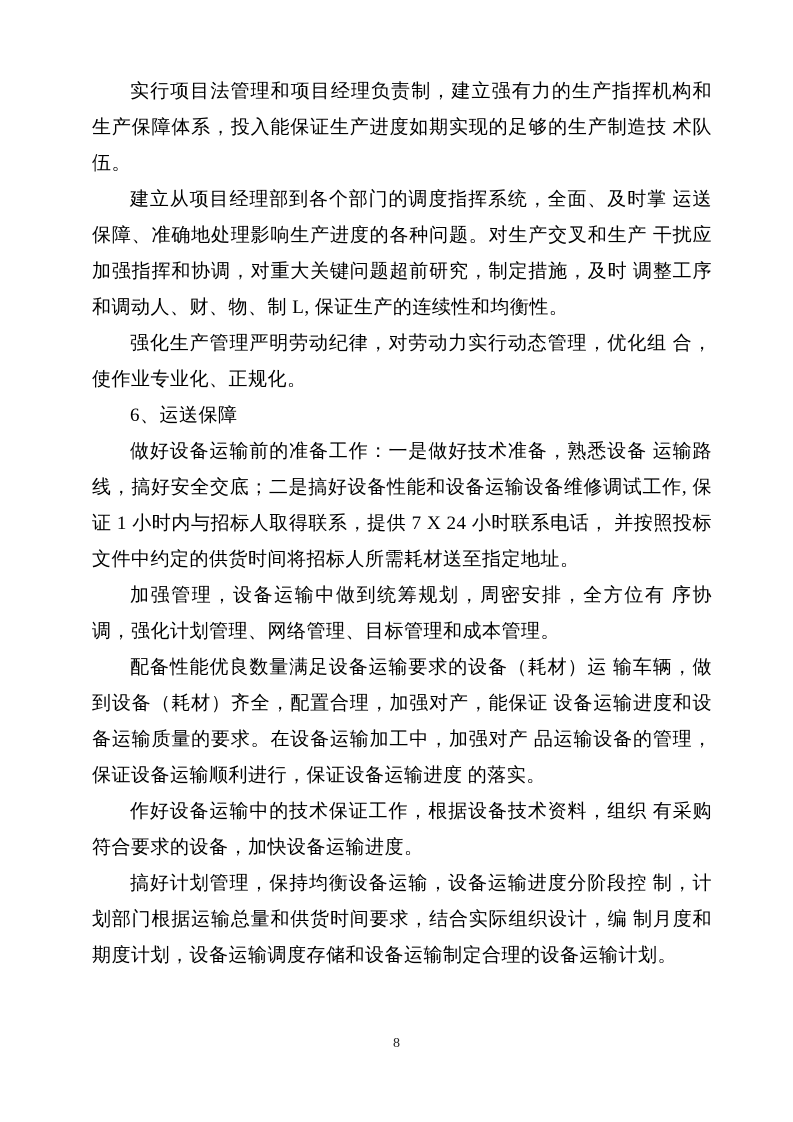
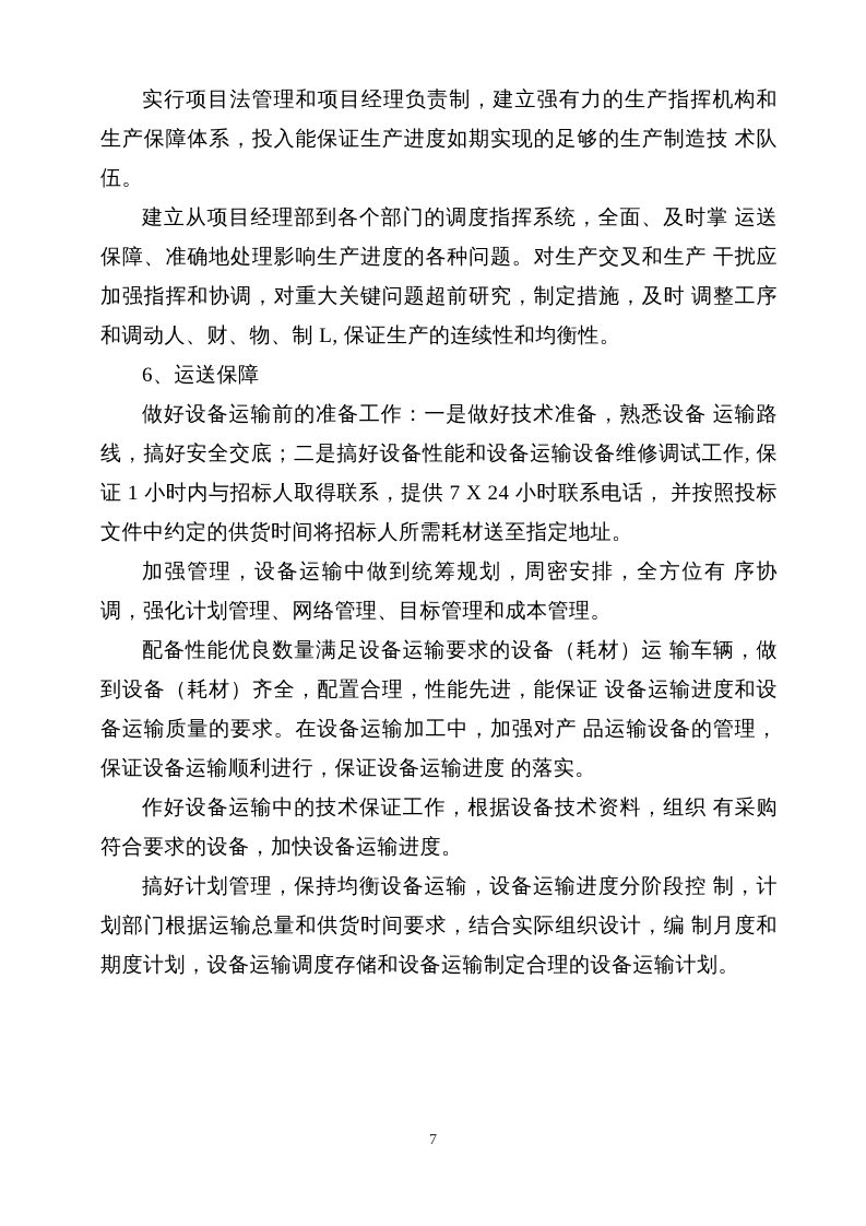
  实行项目法管理和项目经理负责制，建立强有力的生产指挥机构和生产保障体系，投入能保证生产进度如期实现的足够的生产制造技 术队伍。
  建立从项目经理部到各个部门的调度指挥系统，全面、及时掌 运送保障、准确地处理影响生产进度的各种问题。对生产交叉和生产 干扰应加强指挥和协调，对重大关键问题超前研究，制定措施，及时 调整工序和调动人、财、物、制 L, 保证生产的连续性和均衡性。
- 强化生产管理严明劳动纪律，对劳动力实行动态管理，优化组 合，使作业专业化、正规化。
  6、运送保障
  做好设备运输前的准备工作：一是做好技术准备，熟悉设备 运输路线，搞好安全交底；二是搞好设备性能和设备运输设备维修调试工作, 保证 1 小时内与招标人取得联系，提供 7 X 24 小时联系电话， 并按照投标文件中约定的供货时间将招标人所需耗材送至指定地址。
  加强管理，设备运输中做到统筹规划，周密安排，全方位有 序协调，强化计划管理、网络管理、目标管理和成本管理。
- 配备性能优良数量满足设备运输要求的设备（耗材）运 输车辆，做到设备（耗材）齐全，配置合理，加强对产，能保证 设备运输进度和设备运输质量的要求。在设备运输加工中，加强对产 品运输设备的管理，保证设备运输顺利进行，保证设备运输进度 的落实。
+ 配备性能优良数量满足设备运输要求的设备（耗材）运 输车辆，做到设备（耗材）齐全，配置合理，性能先进，能保证 设备运输进度和设备运输质量的要求。在设备运输加工中，加强对产 品运输设备的管理，保证设备运输顺利进行，保证设备运输进度 的落实。
  作好设备运输中的技术保证工作，根据设备技术资料，组织 有采购符合要求的设备，加快设备运输进度。
  搞好计划管理，保持均衡设备运输，设备运输进度分阶段控 制，计划部门根据运输总量和供货时间要求，结合实际组织设计，编 制月度和期度计划，设备运输调度存储和设备运输制定合理的设备运输计划。
- 8
+ 7
